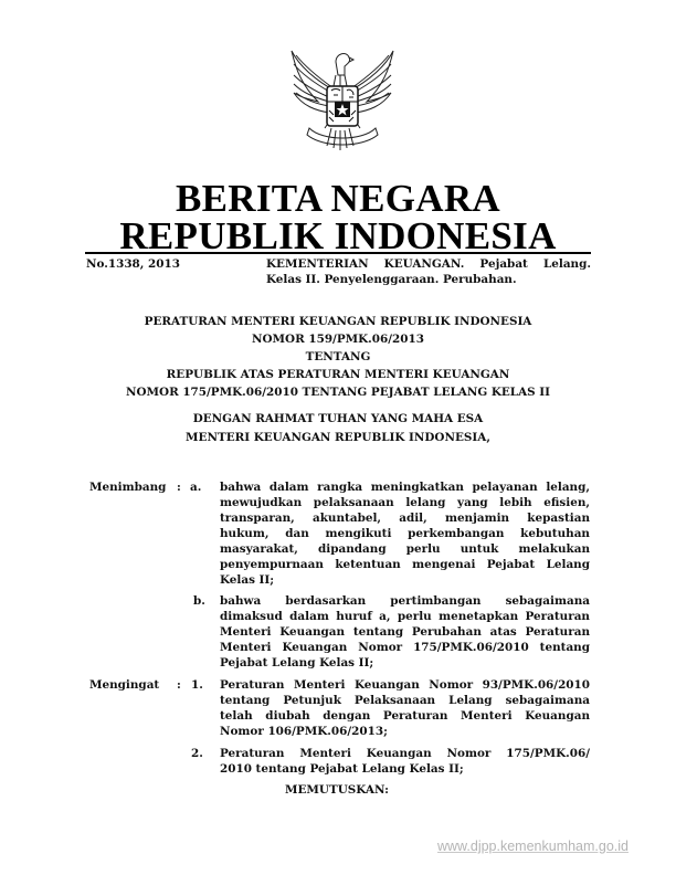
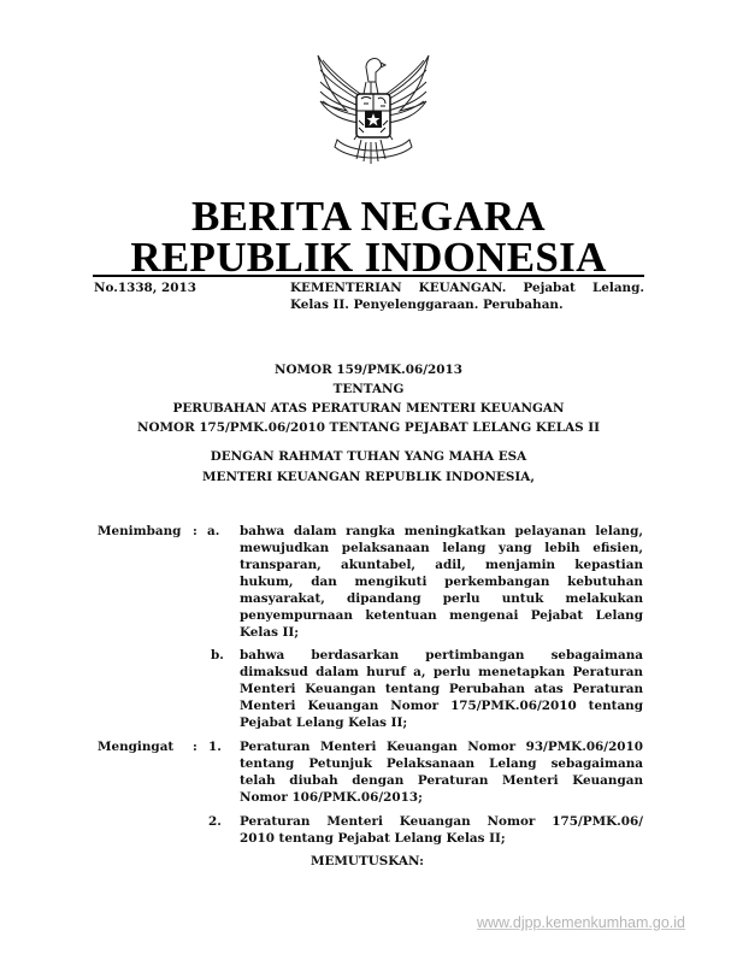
  BERITA NEGARA
  REPUBLIK INDONESIA
  No.1338, 2013
  KEMENTERIAN KEUANGAN. Pejabat Lelang.
  Kelas II. Penyelenggaraan. Perubahan.
- PERATURAN MENTERI KEUANGAN REPUBLIK INDONESIA
  NOMOR 159/PMK.06/2013
  TENTANG
- REPUBLIK ATAS PERATURAN MENTERI KEUANGAN
+ PERUBAHAN ATAS PERATURAN MENTERI KEUANGAN
  NOMOR 175/PMK.06/2010 TENTANG PEJABAT LELANG KELAS II
  DENGAN RAHMAT TUHAN YANG MAHA ESA
  MENTERI KEUANGAN REPUBLIK INDONESIA,
  Menimbang
  :
  a.
  bahwa dalam rangka meningkatkan pelayanan lelang,
  mewujudkan pelaksanaan lelang yang lebih efisien,
  transparan, akuntabel, adil, menjamin kepastian
  hukum, dan mengikuti perkembangan kebutuhan
  masyarakat, dipandang perlu untuk melakukan
  penyempurnaan ketentuan mengenai Pejabat Lelang
  Kelas II;
  b.
  bahwa berdasarkan pertimbangan sebagaimana
  dimaksud dalam huruf a, perlu menetapkan Peraturan
  Menteri Keuangan tentang Perubahan atas Peraturan
  Menteri Keuangan Nomor 175/PMK.06/2010 tentang
  Pejabat Lelang Kelas II;
  Mengingat
  :
  1.
  Peraturan Menteri Keuangan Nomor 93/PMK.06/2010
  tentang Petunjuk Pelaksanaan Lelang sebagaimana
  telah diubah dengan Peraturan Menteri Keuangan
  Nomor 106/PMK.06/2013;
  2.
  Peraturan Menteri Keuangan Nomor 175/PMK.06/
  2010 tentang Pejabat Lelang Kelas II;
  MEMUTUSKAN:
  www.djpp.kemenkumham.go.id
